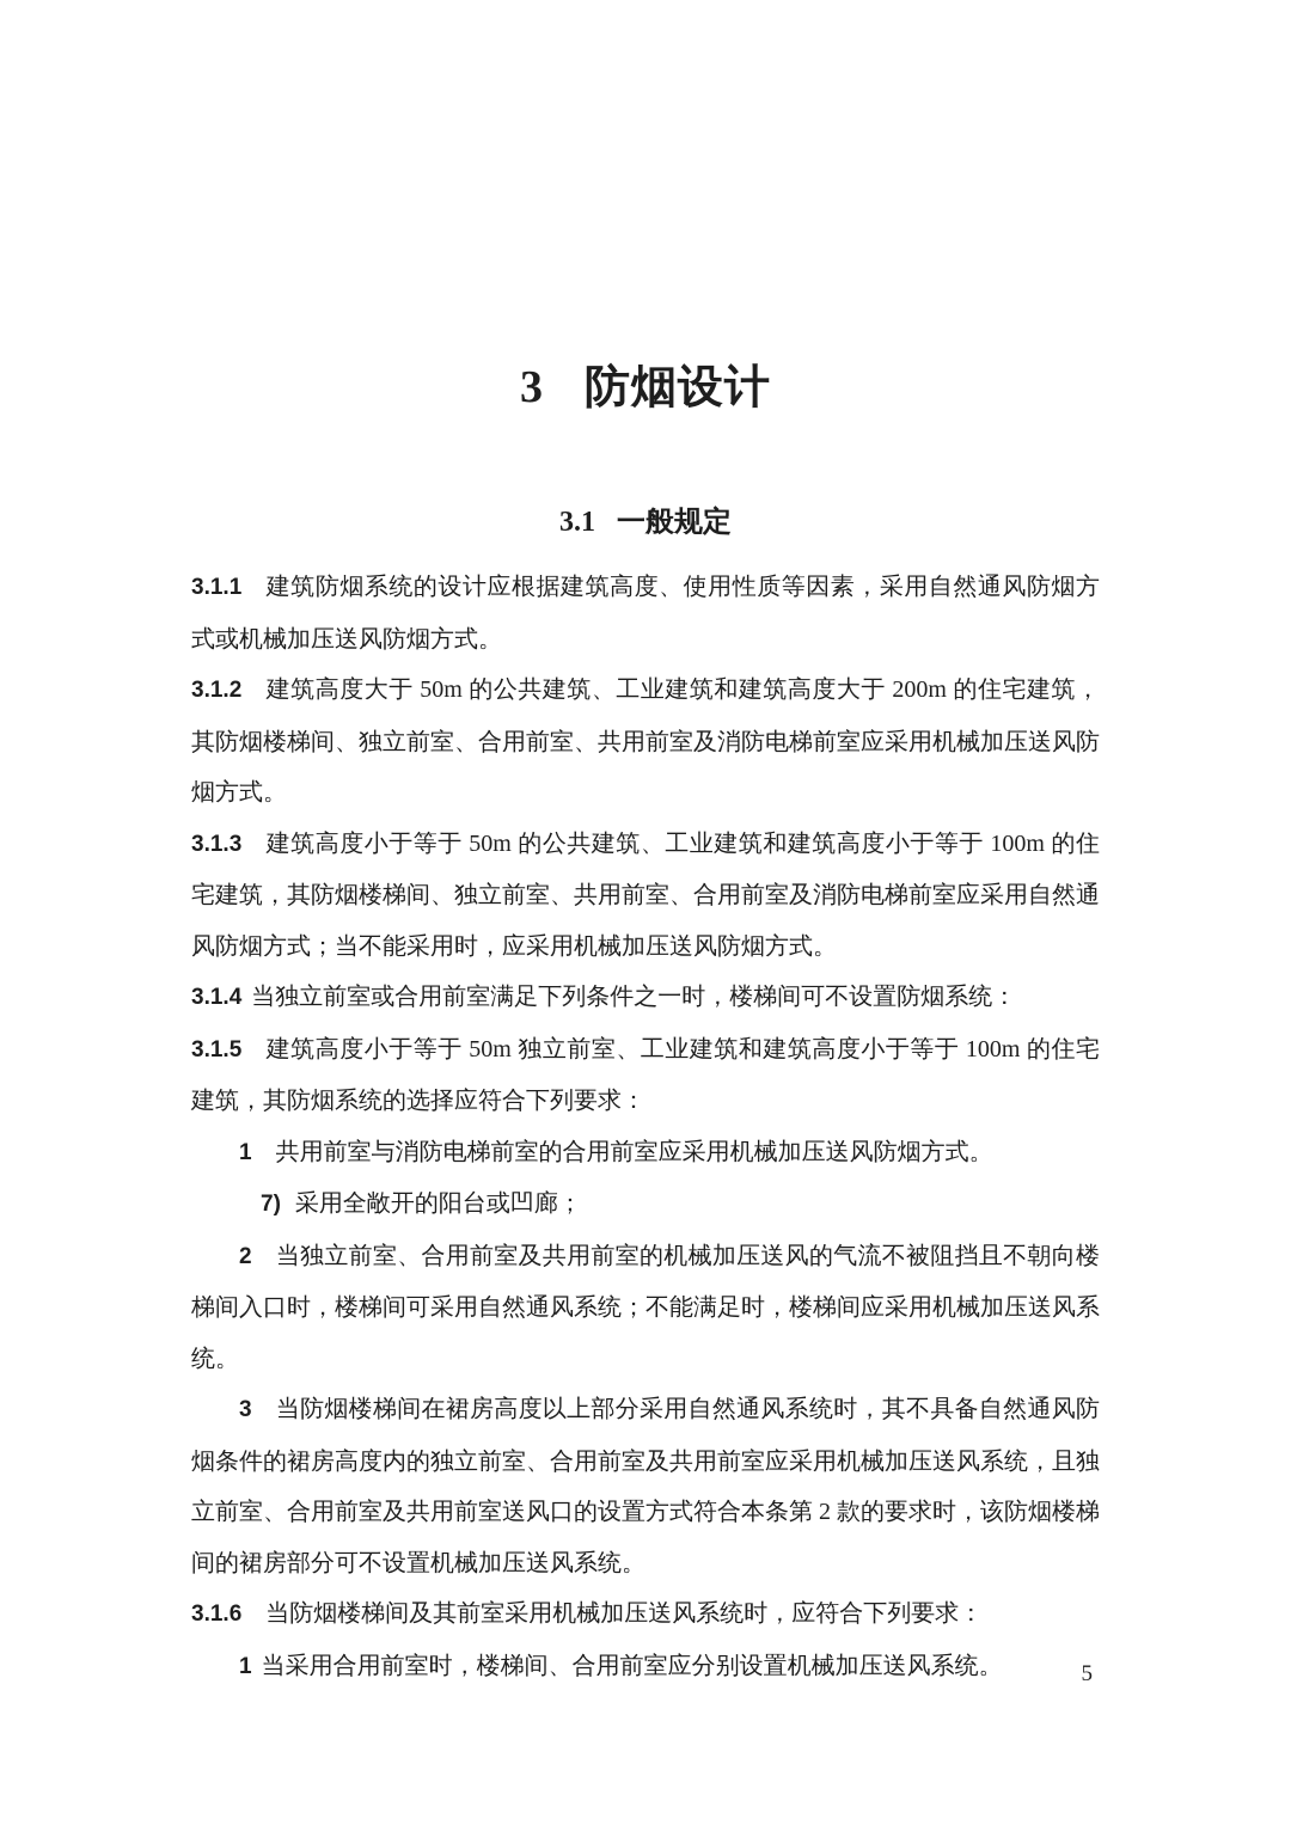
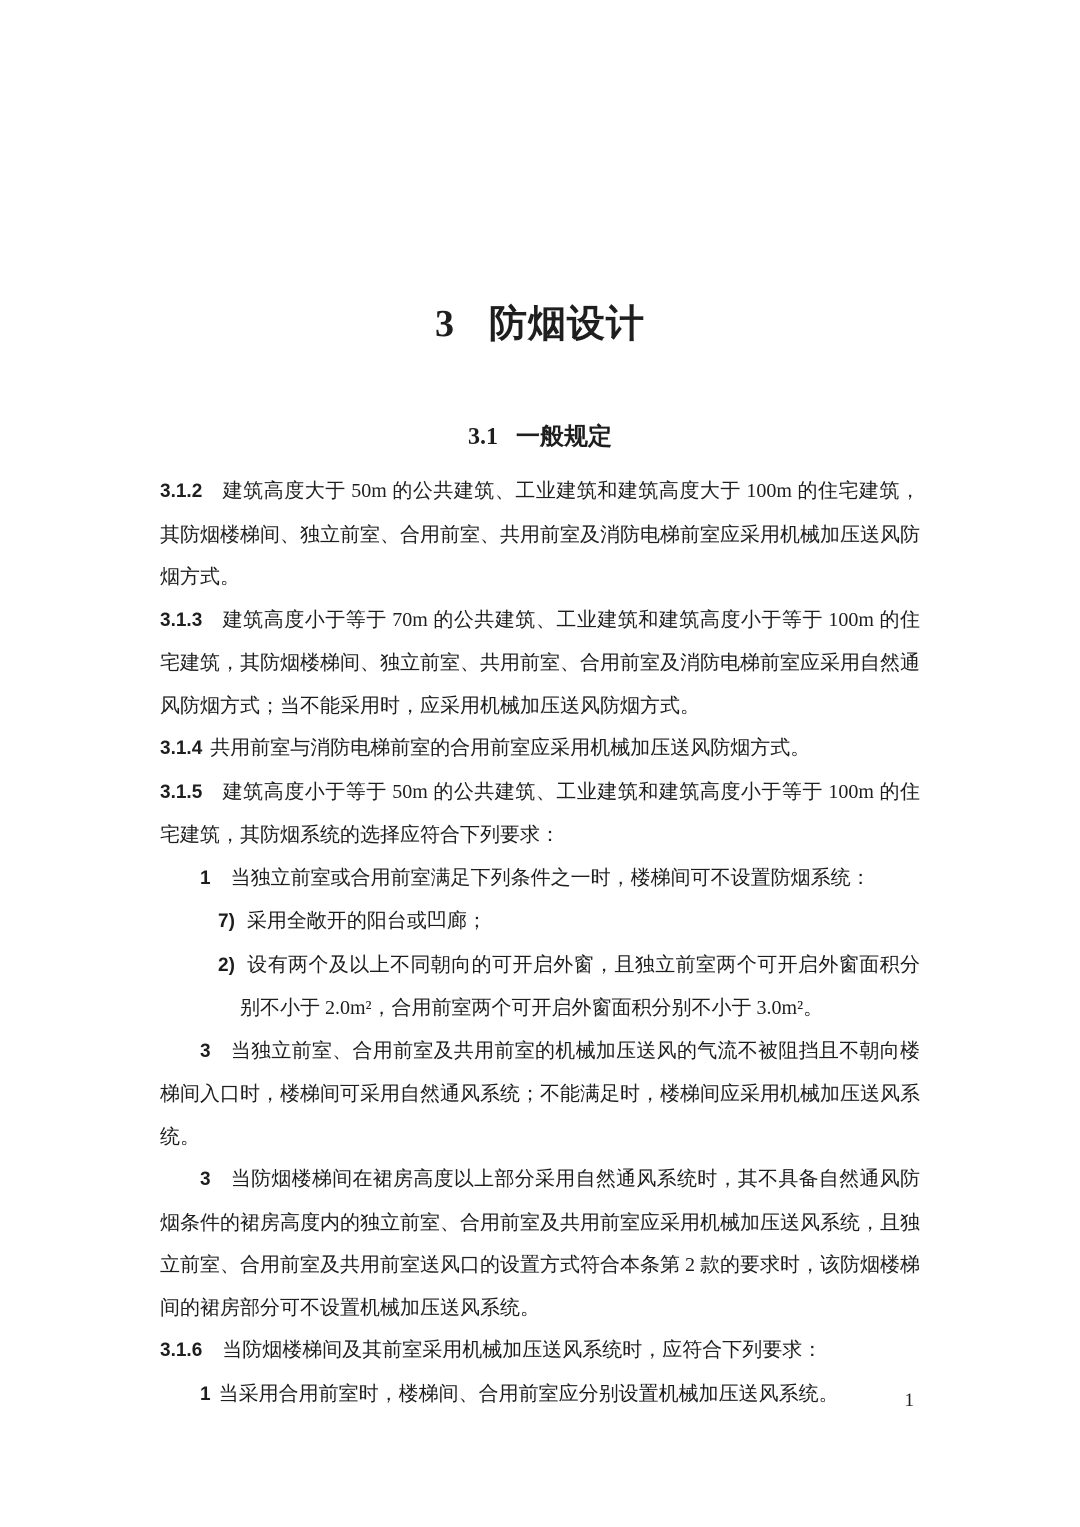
  3 防烟设计
  3.1 一般规定
- 3.1.1 建筑防烟系统的设计应根据建筑高度、使用性质等因素，采用自然通风防烟方式或机械加压送风防烟方式。
- 3.1.2 建筑高度大于 50m 的公共建筑、工业建筑和建筑高度大于 200m 的住宅建筑，其防烟楼梯间、独立前室、合用前室、共用前室及消防电梯前室应采用机械加压送风防烟方式。
+ 3.1.2 建筑高度大于 50m 的公共建筑、工业建筑和建筑高度大于 100m 的住宅建筑，其防烟楼梯间、独立前室、合用前室、共用前室及消防电梯前室应采用机械加压送风防烟方式。
- 3.1.3 建筑高度小于等于 50m 的公共建筑、工业建筑和建筑高度小于等于 100m 的住宅建筑，其防烟楼梯间、独立前室、共用前室、合用前室及消防电梯前室应采用自然通风防烟方式；当不能采用时，应采用机械加压送风防烟方式。
+ 3.1.3 建筑高度小于等于 70m 的公共建筑、工业建筑和建筑高度小于等于 100m 的住宅建筑，其防烟楼梯间、独立前室、共用前室、合用前室及消防电梯前室应采用自然通风防烟方式；当不能采用时，应采用机械加压送风防烟方式。
- 3.1.4 当独立前室或合用前室满足下列条件之一时，楼梯间可不设置防烟系统：
+ 3.1.4 共用前室与消防电梯前室的合用前室应采用机械加压送风防烟方式。
- 3.1.5 建筑高度小于等于 50m 独立前室、工业建筑和建筑高度小于等于 100m 的住宅建筑，其防烟系统的选择应符合下列要求：
+ 3.1.5 建筑高度小于等于 50m 的公共建筑、工业建筑和建筑高度小于等于 100m 的住宅建筑，其防烟系统的选择应符合下列要求：
- 1 共用前室与消防电梯前室的合用前室应采用机械加压送风防烟方式。
+ 1 当独立前室或合用前室满足下列条件之一时，楼梯间可不设置防烟系统：
  7) 采用全敞开的阳台或凹廊；
+ 2) 设有两个及以上不同朝向的可开启外窗，且独立前室两个可开启外窗面积分别不小于 2.0m²，合用前室两个可开启外窗面积分别不小于 3.0m²。
- 2 当独立前室、合用前室及共用前室的机械加压送风的气流不被阻挡且不朝向楼梯间入口时，楼梯间可采用自然通风系统；不能满足时，楼梯间应采用机械加压送风系统。
+ 3 当独立前室、合用前室及共用前室的机械加压送风的气流不被阻挡且不朝向楼梯间入口时，楼梯间可采用自然通风系统；不能满足时，楼梯间应采用机械加压送风系统。
  3 当防烟楼梯间在裙房高度以上部分采用自然通风系统时，其不具备自然通风防烟条件的裙房高度内的独立前室、合用前室及共用前室应采用机械加压送风系统，且独立前室、合用前室及共用前室送风口的设置方式符合本条第 2 款的要求时，该防烟楼梯间的裙房部分可不设置机械加压送风系统。
  3.1.6 当防烟楼梯间及其前室采用机械加压送风系统时，应符合下列要求：
  1 当采用合用前室时，楼梯间、合用前室应分别设置机械加压送风系统。
- 5
+ 1
